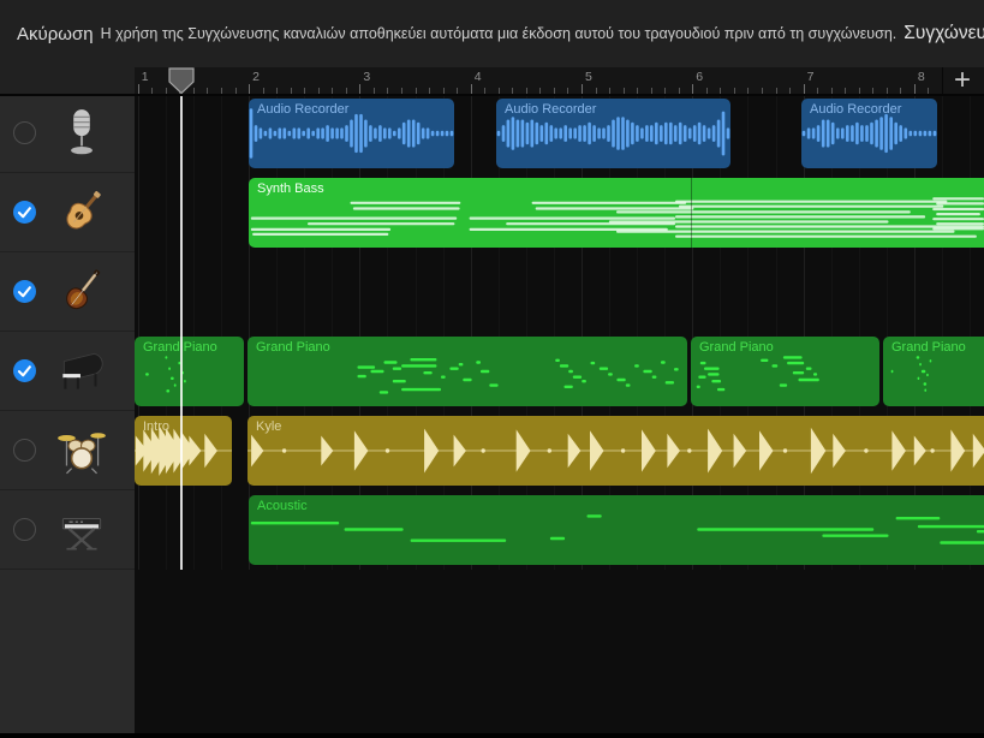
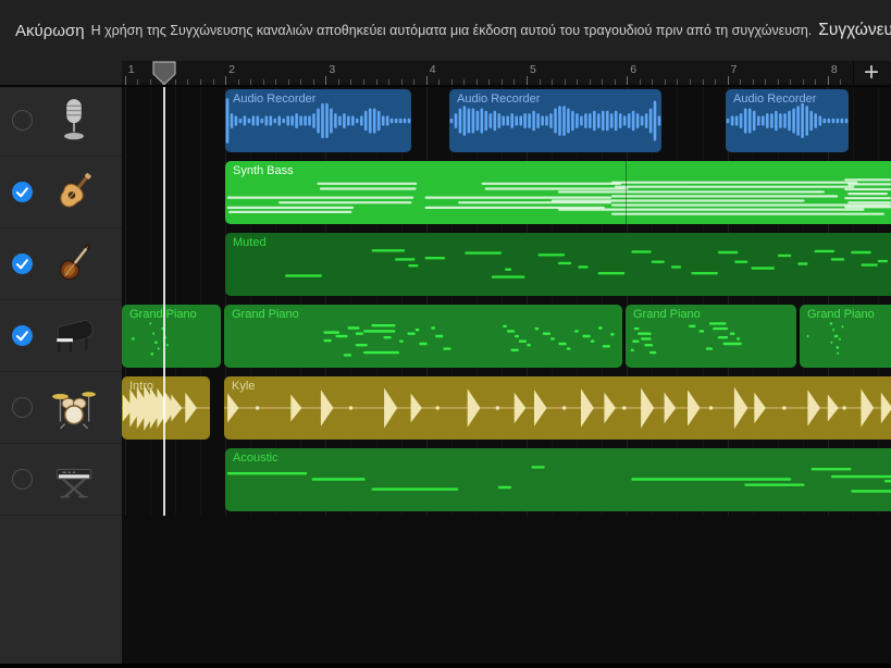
  Ακύρωση
  Η χρήση της Συγχώνευσης καναλιών αποθηκεύει αυτόματα μια έκδοση αυτού του τραγουδιού πριν από τη συγχώνευση.
  Συγχώνευ
  +
  1
  2
  3
  4
  5
  6
  7
  8
  Audio Recorder
  Audio Recorder
  Audio Recorder
  Synth Bass
+ Muted
  Grand Piano
  Grand Piano
  Grand Piano
  Grand Piano
  Intro
  Kyle
  Acoustic
